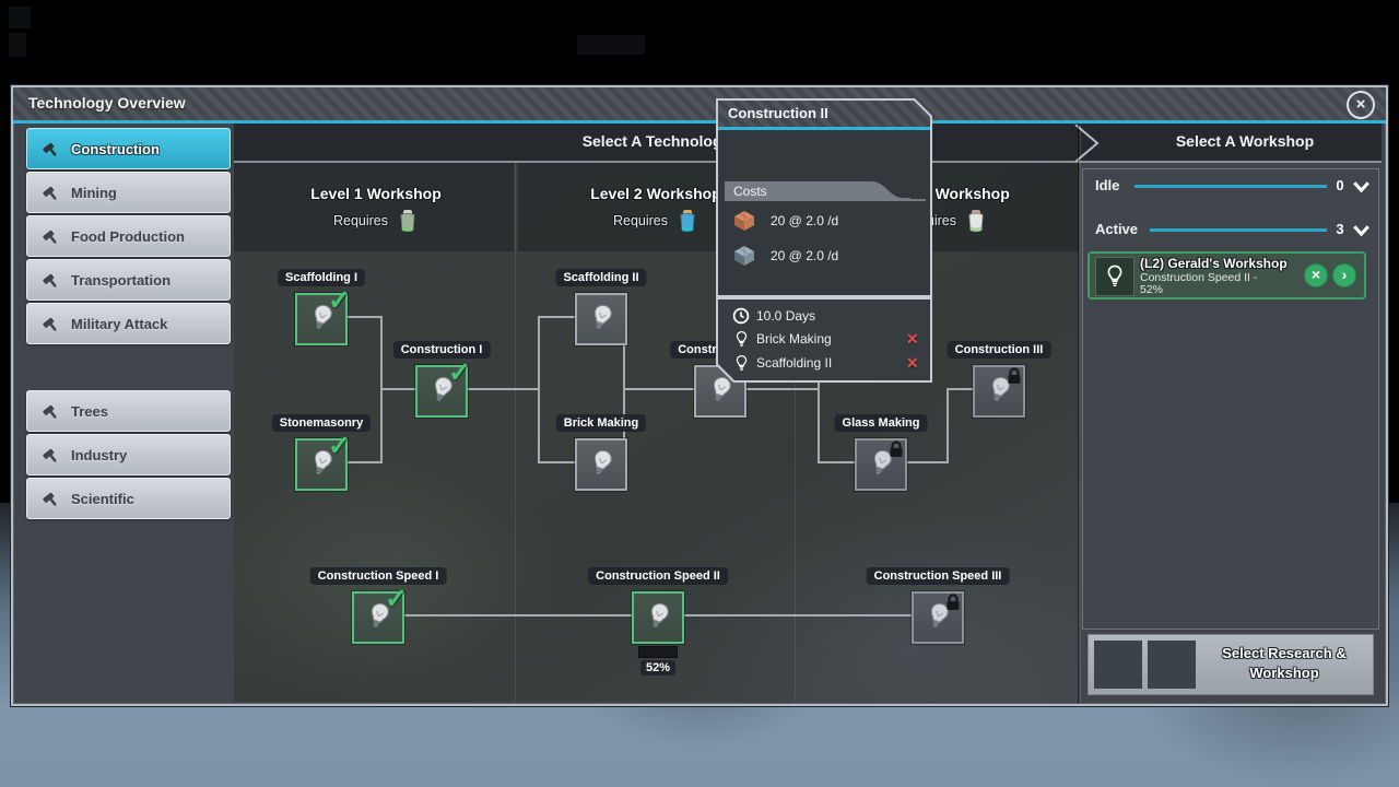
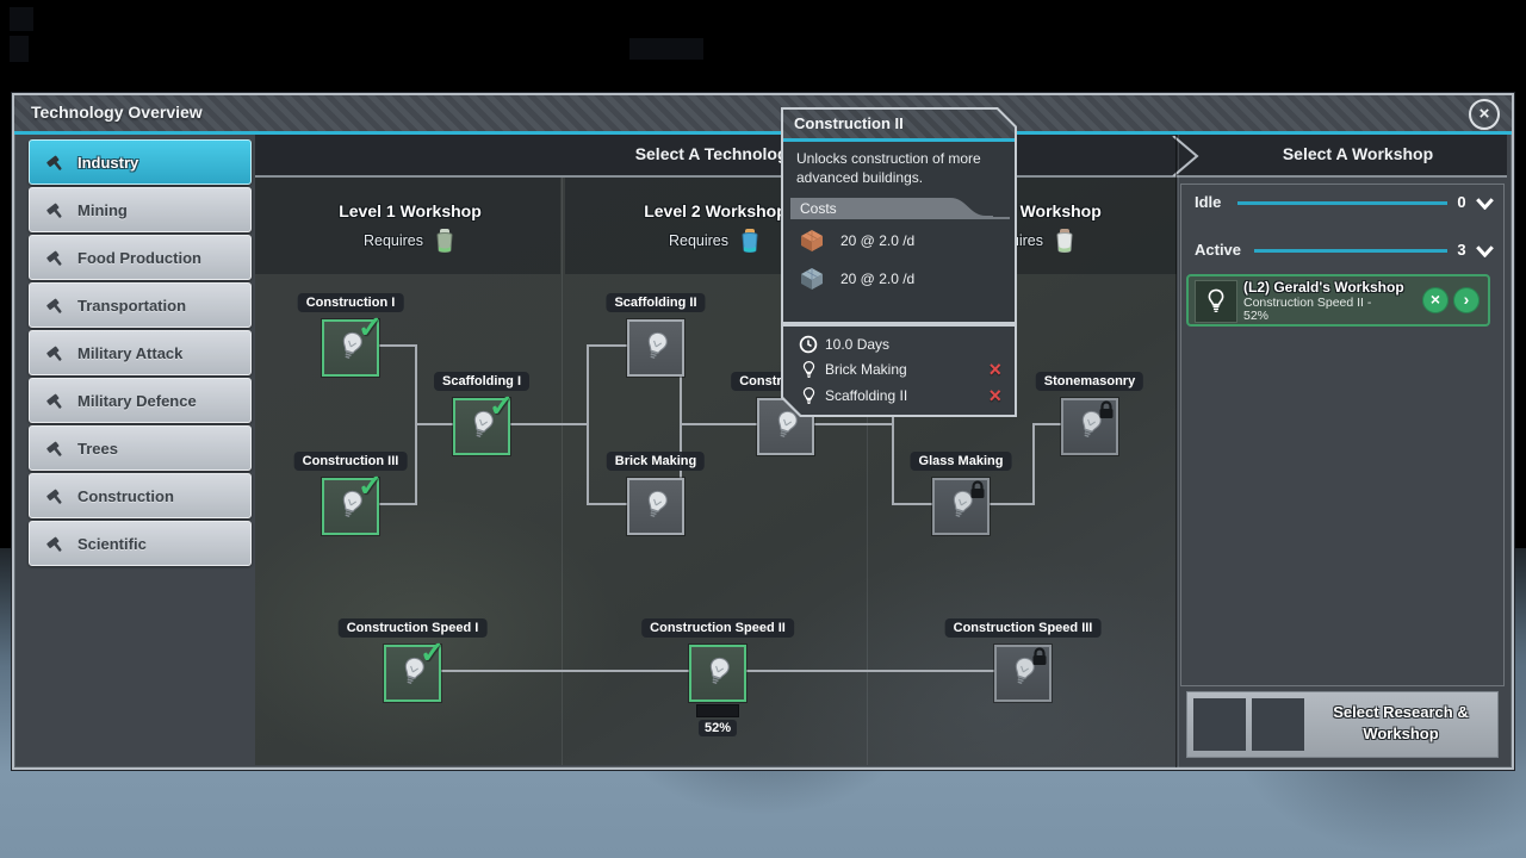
  Technology Overview
  ×
- Construction
+ Industry
  Mining
  Food Production
  Transportation
  Military Attack
+ Military Defence
  Trees
- Industry
+ Construction
  Scientific
  Select A Technolo
  Select A Workshop
  Level 1 Workshop
  Requires
  Level 2 Worksho
  Requires
- Scaffolding I
+ Construction I
  ✓
- Stonemasonry
+ Construction III
  ✓
- Construction I
+ Scaffolding I
  ✓
  Scaffolding II
  Brick Making
  Glass Making
- Construction III
+ Stonemasonry
  Construction Speed I
  ✓
  Construction Speed II
  52%
  Construction Speed III
  Idle
  0
  Active
  3
  (L2) Gerald's Workshop
  Construction Speed II -
  52%
  ×
  ›
  Select Research &
  Workshop
  Construction II
+ Unlocks construction of more advanced buildings.
  Costs
  20 @ 2.0 /d
  20 @ 2.0 /d
  10.0 Days
  Brick Making
  ×
  Scaffolding II
  ×
